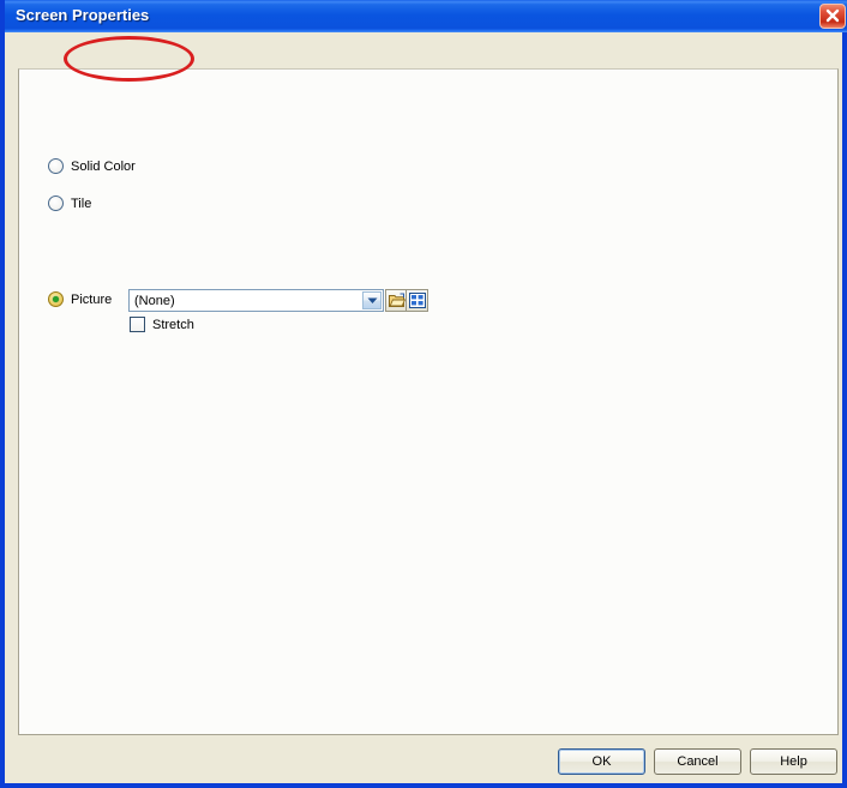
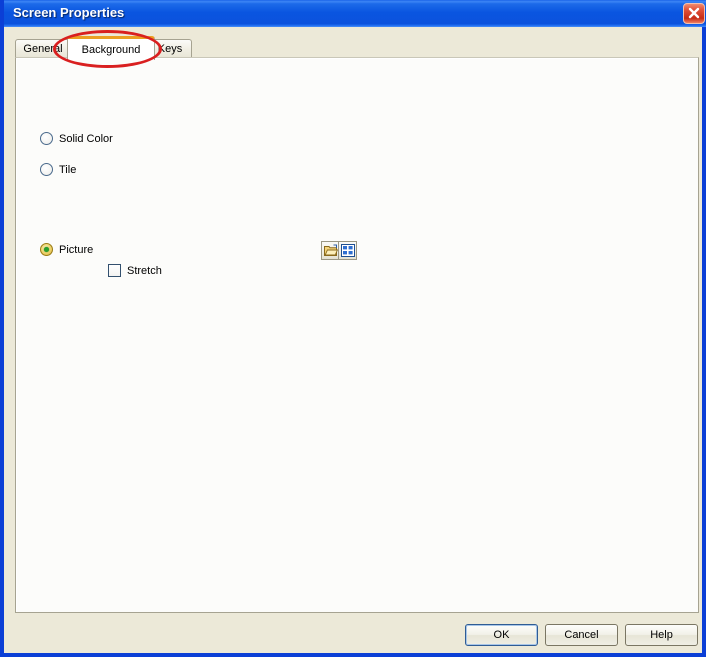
  Screen Properties
+ General
+ Background
+ Keys
  Solid Color
  Tile
  Picture
- (None)
  Stretch
  OK
  Cancel
  Help
